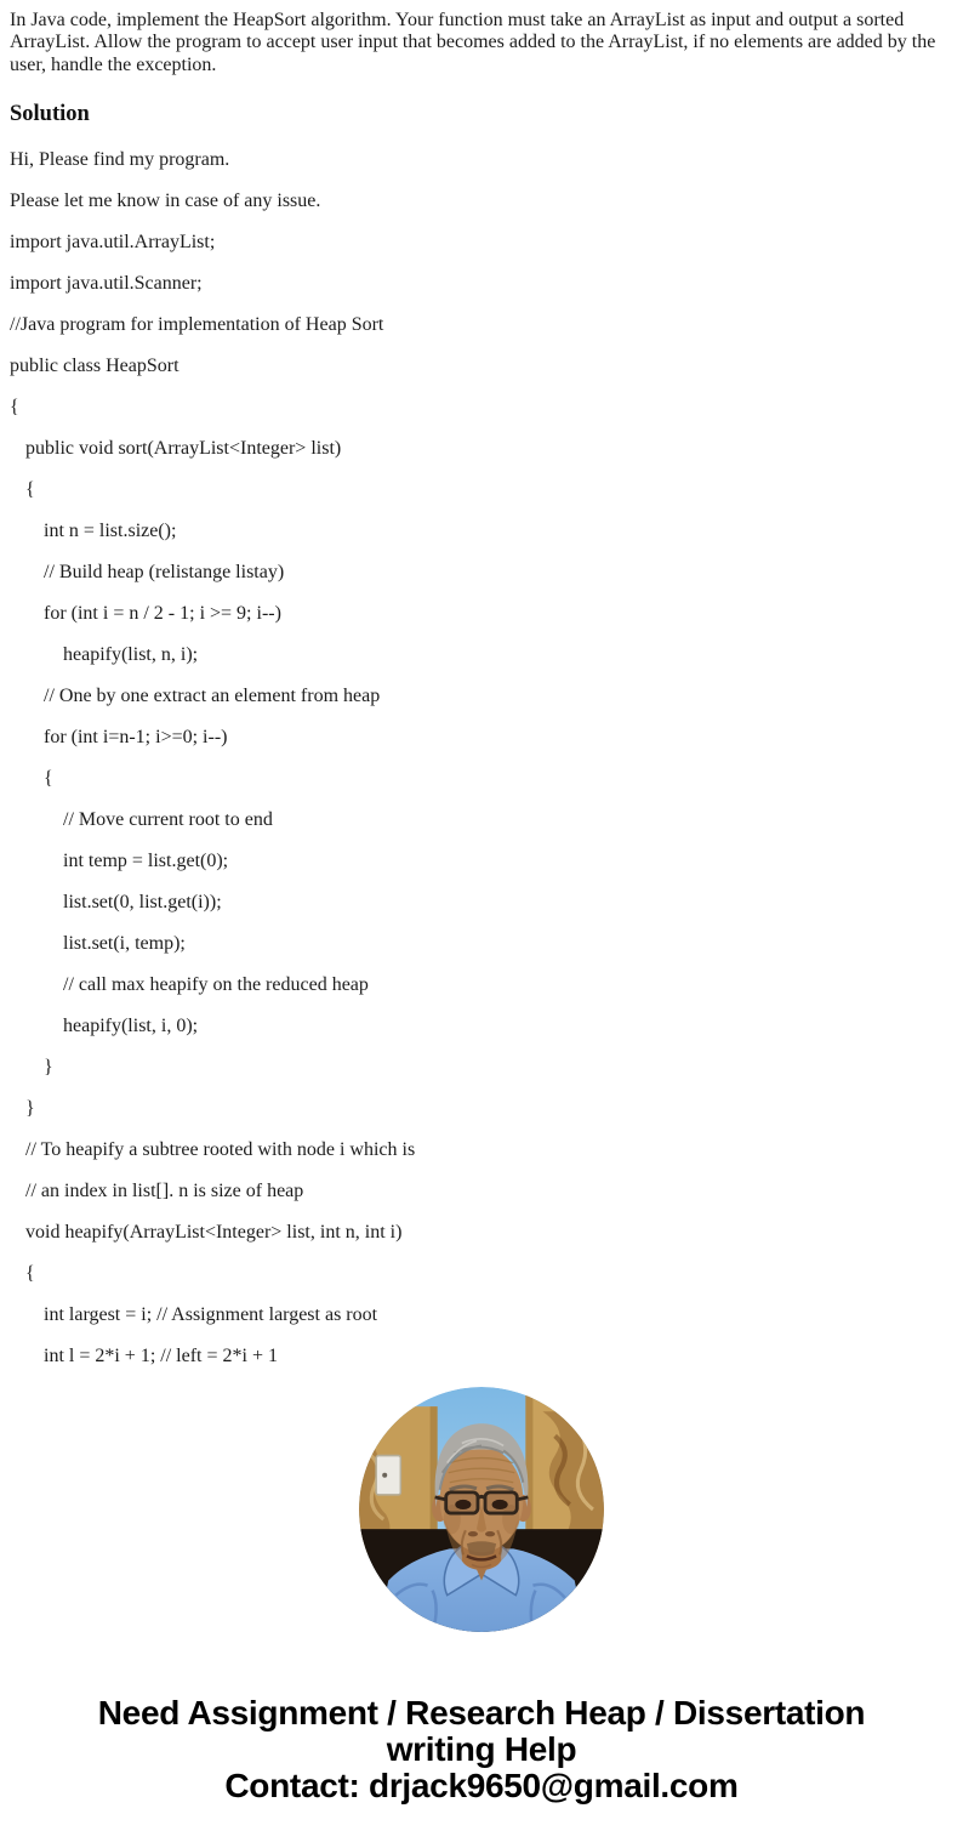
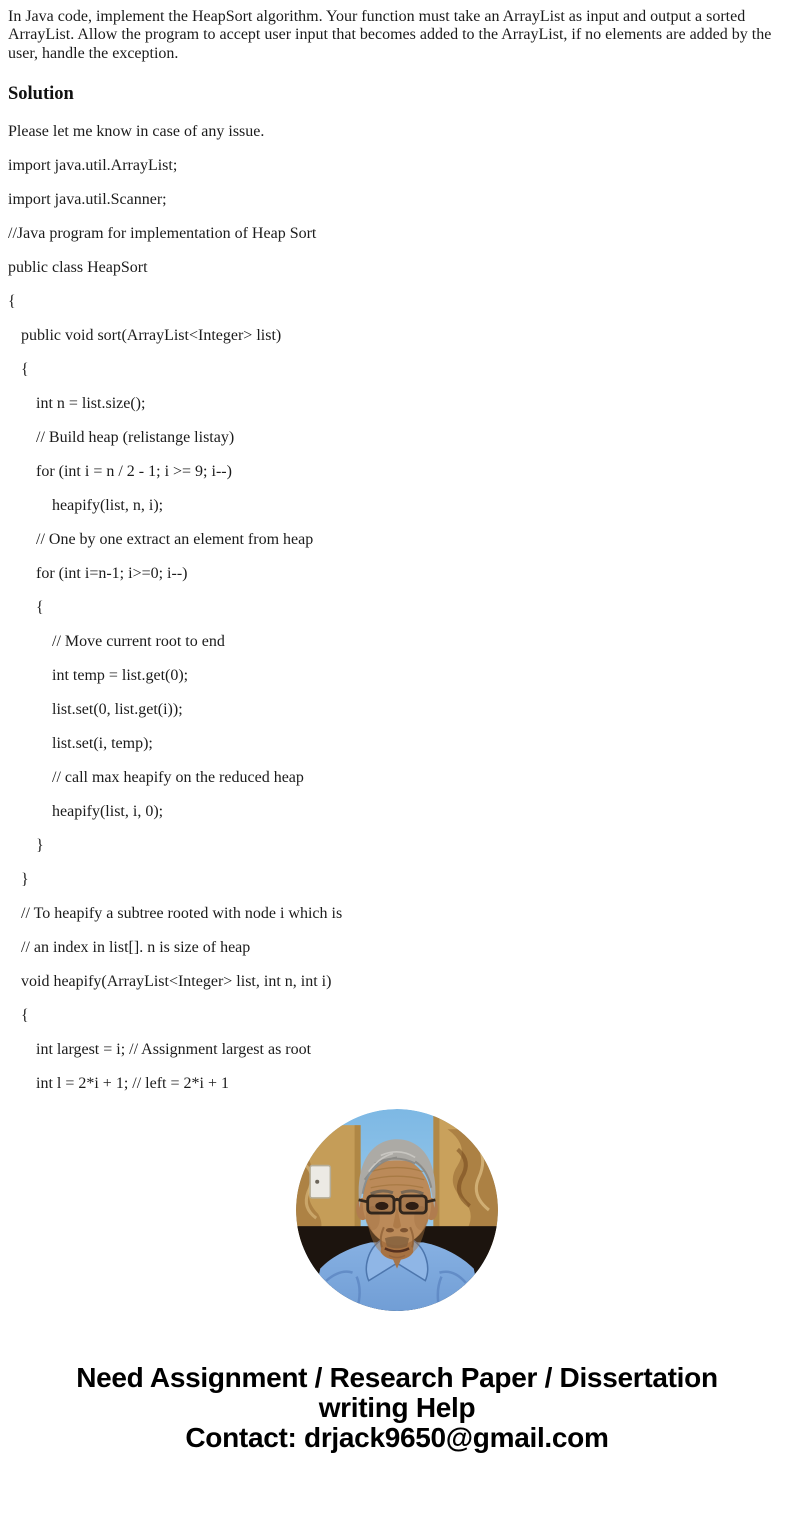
  In Java code, implement the HeapSort algorithm. Your function must take an ArrayList as input and output a sorted ArrayList. Allow the program to accept user input that becomes added to the ArrayList, if no elements are added by the user, handle the exception.
  Solution
- Hi, Please find my program.
  Please let me know in case of any issue.
  import java.util.ArrayList;
  import java.util.Scanner;
  //Java program for implementation of Heap Sort
  public class HeapSort
  {
  public void sort(ArrayList<Integer> list)
  {
  int n = list.size();
  // Build heap (relistange listay)
  for (int i = n / 2 - 1; i >= 9; i--)
  heapify(list, n, i);
  // One by one extract an element from heap
  for (int i=n-1; i>=0; i--)
  {
  // Move current root to end
  int temp = list.get(0);
  list.set(0, list.get(i));
  list.set(i, temp);
  // call max heapify on the reduced heap
  heapify(list, i, 0);
  }
  }
  // To heapify a subtree rooted with node i which is
  // an index in list[]. n is size of heap
  void heapify(ArrayList<Integer> list, int n, int i)
  {
  int largest = i; // Assignment largest as root
  int l = 2*i + 1; // left = 2*i + 1
- Need Assignment / Research Heap / Dissertation
+ Need Assignment / Research Paper / Dissertation
  writing Help
  Contact: drjack9650@gmail.com
